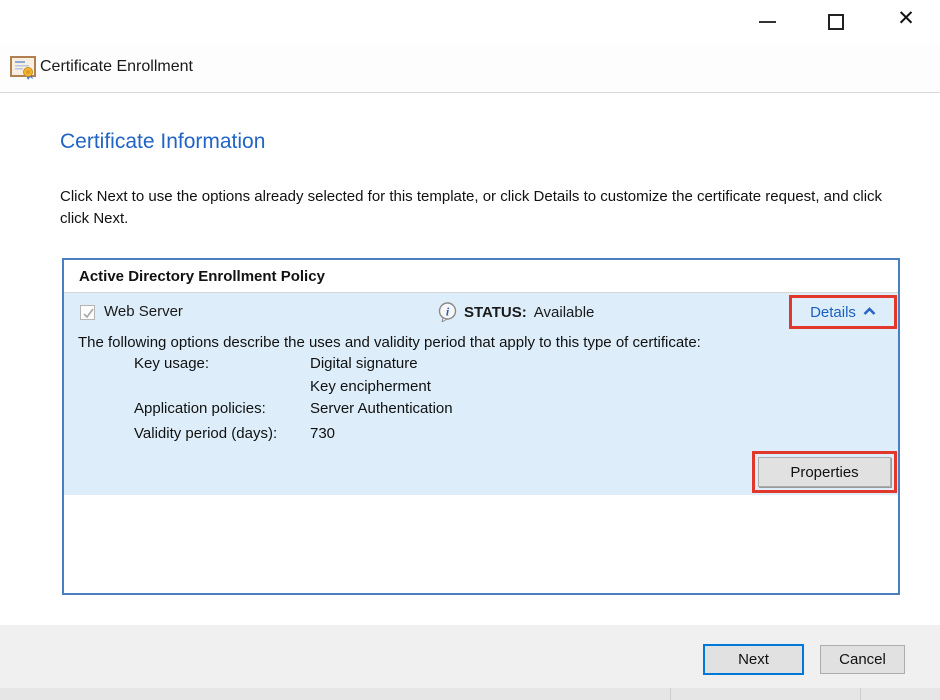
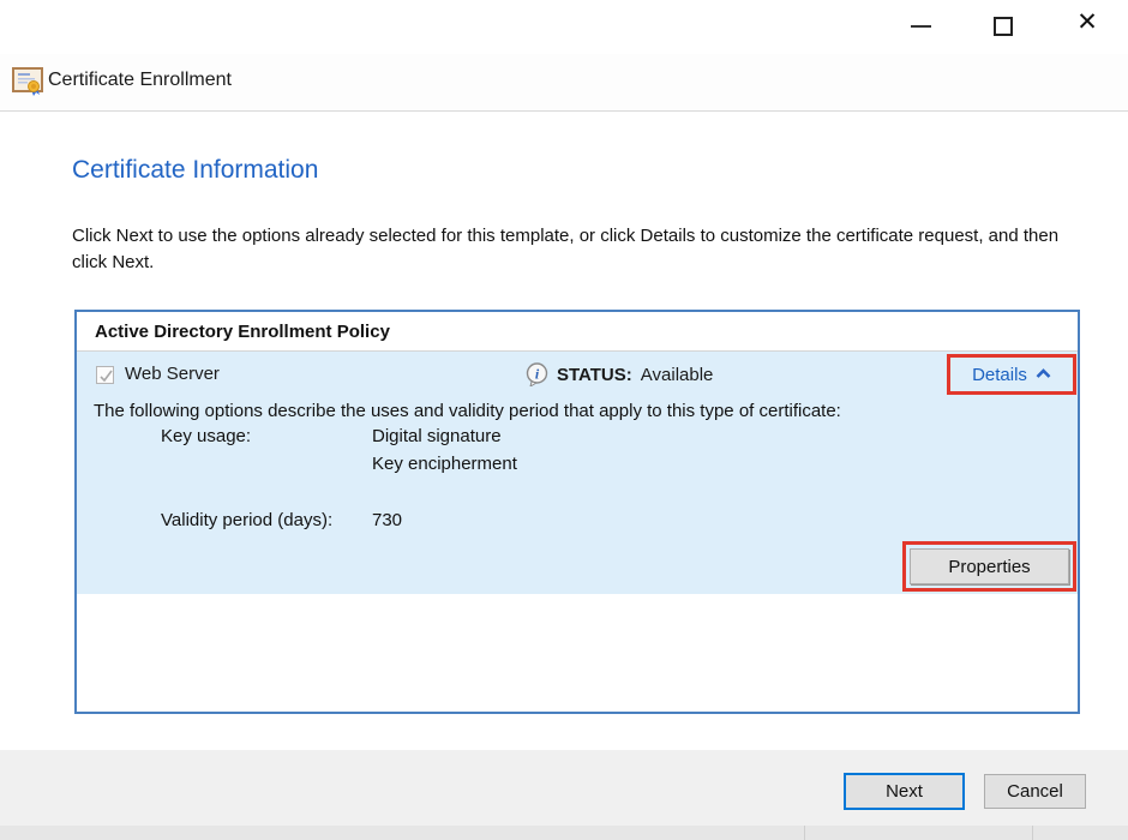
  ✕
  Certificate Enrollment
  Certificate Information
- Click Next to use the options already selected for this template, or click Details to customize the certificate request, and click click Next.
+ Click Next to use the options already selected for this template, or click Details to customize the certificate request, and then click Next.
  Active Directory Enrollment Policy
  Web Server
  i
  STATUS:
  Available
  Details
  The following options describe the uses and validity period that apply to this type of certificate:
  Key usage: Digital signature
  Key encipherment
- Application policies: Server Authentication
  Validity period (days): 730
  Properties
  Next
  Cancel
